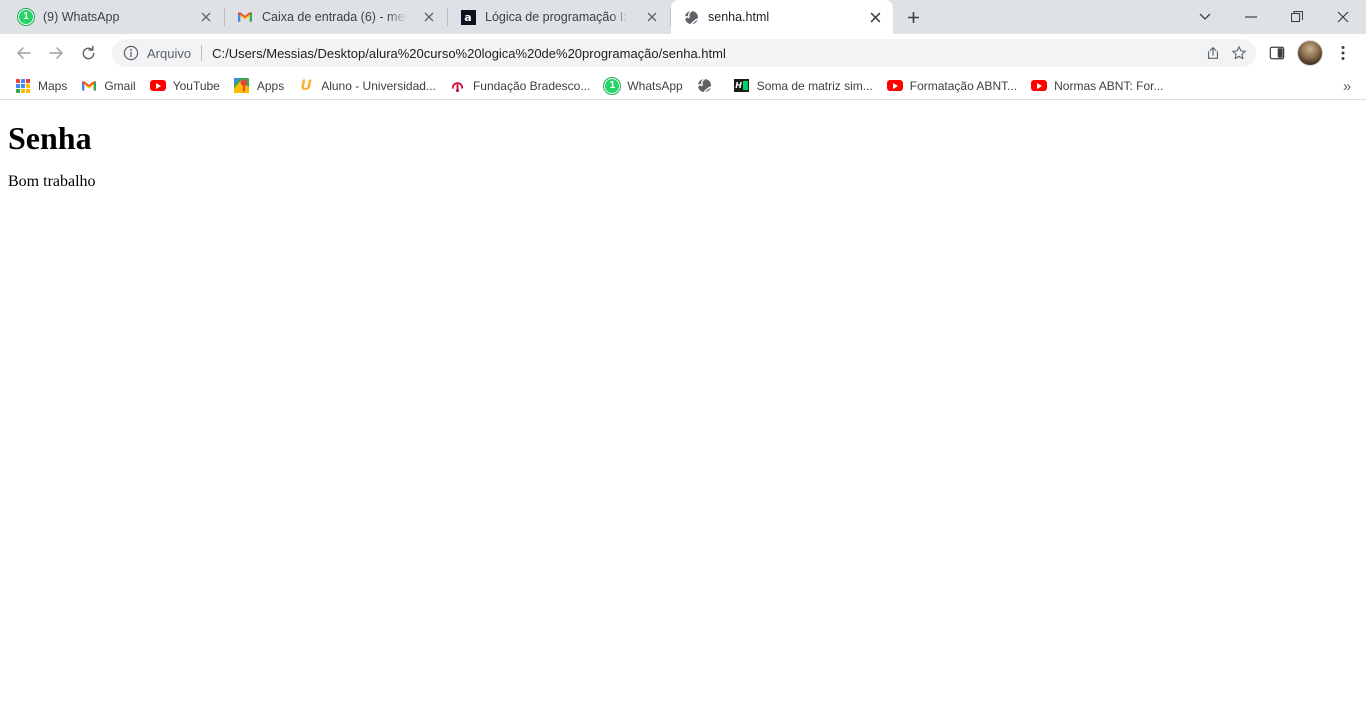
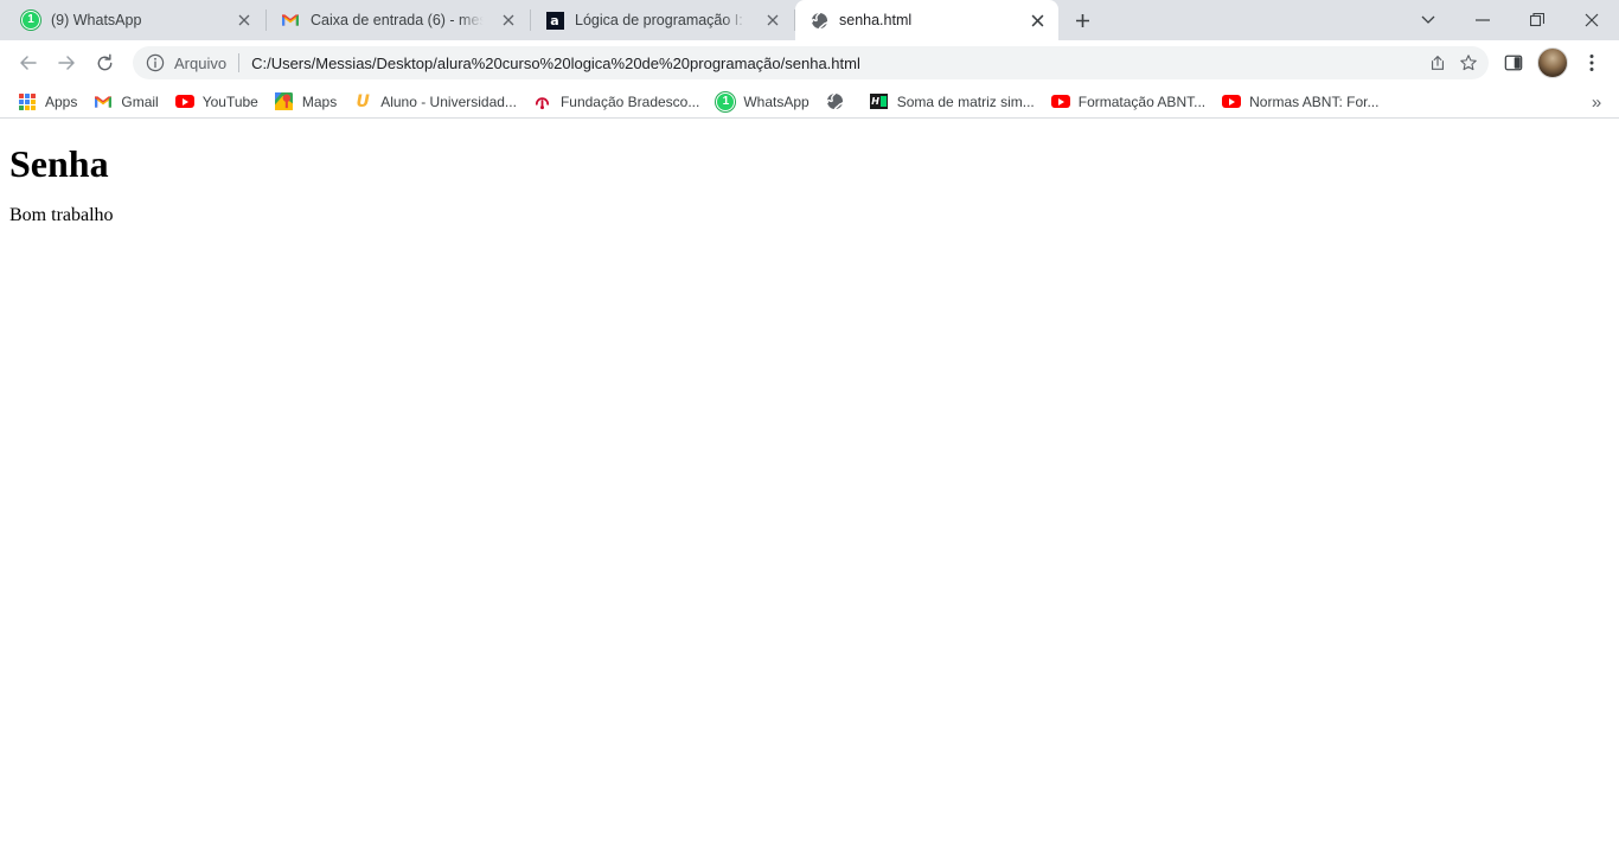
  1
  (9) WhatsApp
  Caixa de entrada (6) - mes
  a
  Lógica de programação I: o
  senha.html
  Arquivo
  C:/Users/Messias/Desktop/alura%20curso%20logica%20de%20programação/senha.html
- Maps
+ Apps
  Gmail
  YouTube
- Apps
+ Maps
  U
  Aluno - Universidad...
  Fundação Bradesco...
  1
  WhatsApp
  H
  Soma de matriz sim...
  Formatação ABNT...
  Normas ABNT: For...
  »
  Senha
  Bom trabalho
